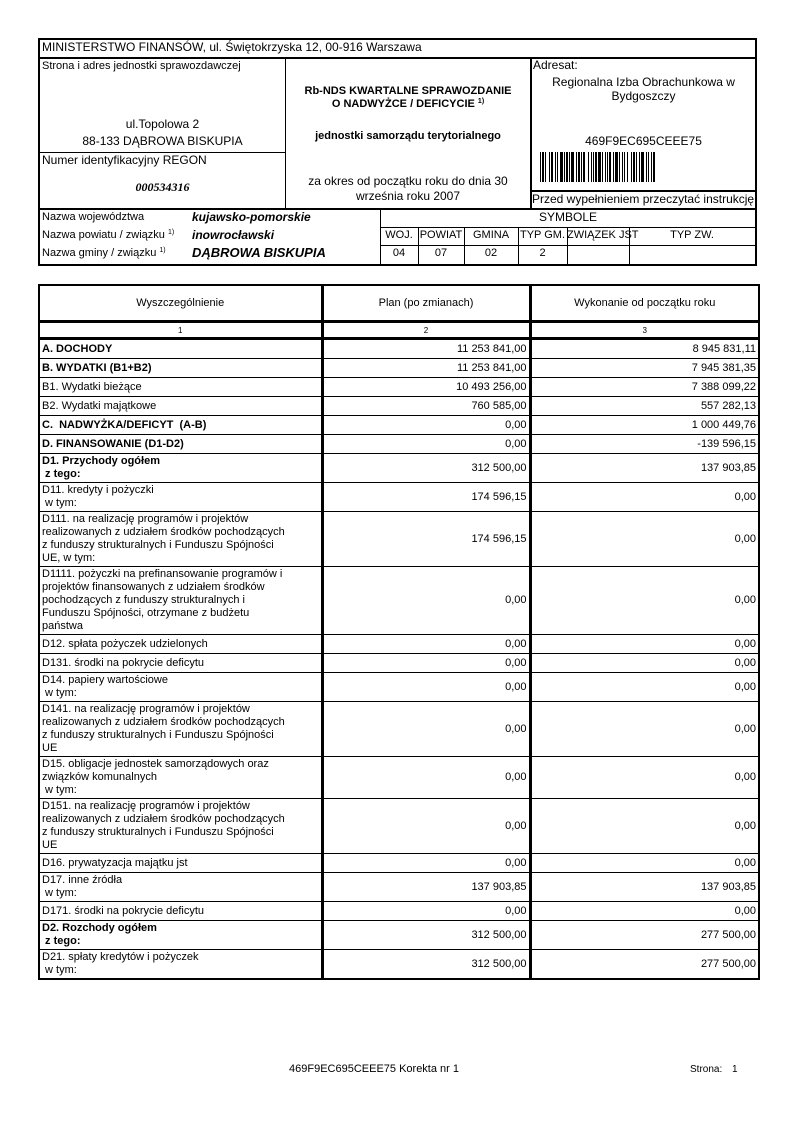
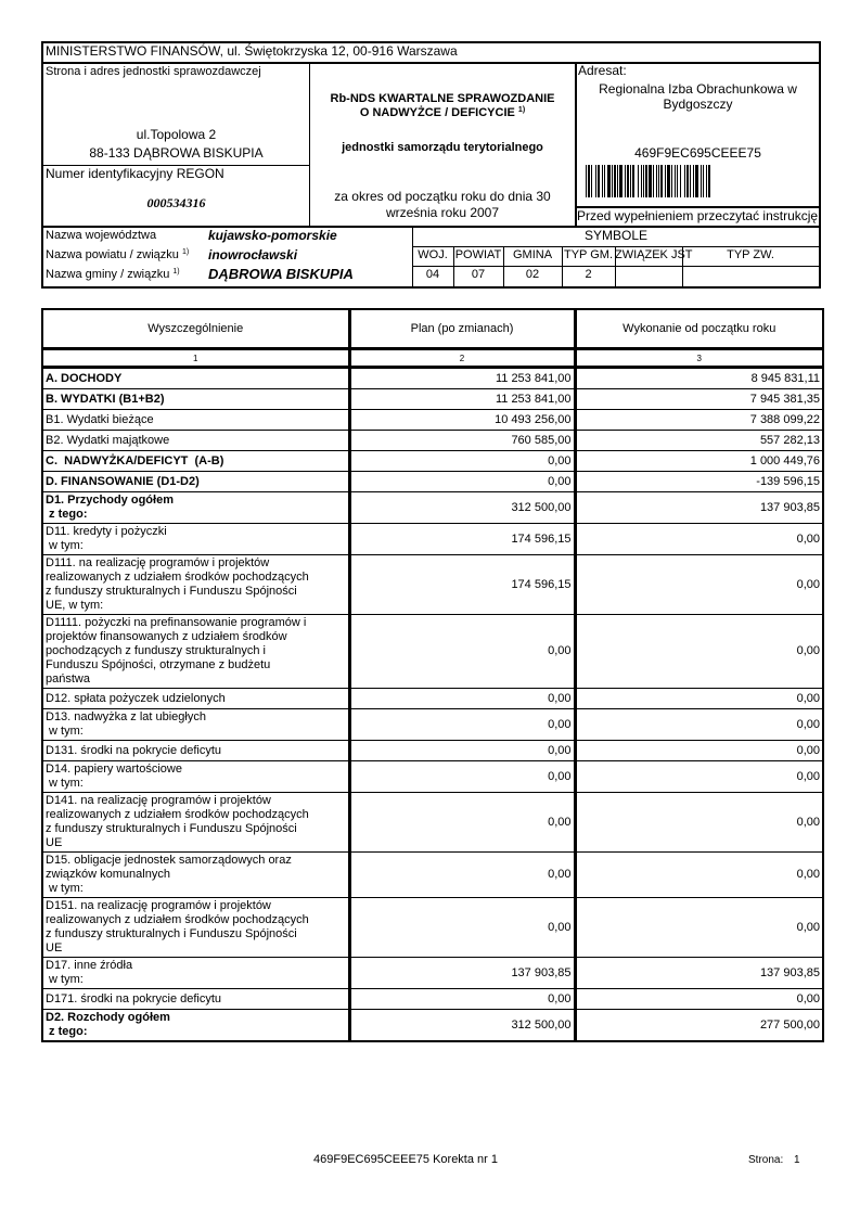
  MINISTERSTWO FINANSÓW, ul. Świętokrzyska 12, 00-916 Warszawa
  Strona i adres jednostki sprawozdawczej
  ul.Topolowa 2
  88-133 DĄBROWA BISKUPIA
  Numer identyfikacyjny REGON
  000534316
  Rb-NDS KWARTALNE SPRAWOZDANIE
  O NADWYŻCE / DEFICYCIE
  jednostki samorządu terytorialnego
  za okres od początku roku do dnia 30
  września roku 2007
  Adresat:
  Regionalna Izba Obrachunkowa w
  Bydgoszczy
  469F9EC695CEEE75
  Przed wypełnieniem przeczytać instrukcję
  Nazwa województwa
  kujawsko-pomorskie
  Nazwa powiatu / związku
  inowrocławski
  Nazwa gminy / związku
  DĄBROWA BISKUPIA
  SYMBOLE
  WOJ.
  04
  POWIAT
  07
  GMINA
  02
  TYP GM.
  2
  ZWIĄZEK J
  TYP ZW.
  Wyszczególnienie	Plan (po zmianach)	Wykonanie od początku roku
  1	2	3
  A. DOCHODY	11 253 841,00	8 945 831,11
  B. WYDATKI (B1+B2)	11 253 841,00	7 945 381,35
  B1. Wydatki bieżące	10 493 256,00	7 388 099,22
  B2. Wydatki majątkowe	760 585,00	557 282,13
  C. NADWYŻKA/DEFICYT (A-B)	0,00	1 000 449,76
  D. FINANSOWANIE (D1-D2)	0,00	-139 596,15
  D1. Przychody ogółem z tego:	312 500,00	137 903,85
  D11. kredyty i pożyczki w tym:	174 596,15	0,00
  D111. na realizację programów i projektów realizowanych z udziałem środków pochodzących z funduszy strukturalnych i Funduszu Spójności UE, w tym:	174 596,15	0,00
  D1111. pożyczki na prefinansowanie programów i projektów finansowanych z udziałem środków pochodzących z funduszy strukturalnych i Funduszu Spójności, otrzymane z budżetu państwa	0,00	0,00
  D12. spłata pożyczek udzielonych	0,00	0,00
+ D13. nadwyżka z lat ubiegłych w tym:	0,00	0,00
  D131. środki na pokrycie deficytu	0,00	0,00
  D14. papiery wartościowe w tym:	0,00	0,00
  D141. na realizację programów i projektów realizowanych z udziałem środków pochodzących z funduszy strukturalnych i Funduszu Spójności UE	0,00	0,00
  D15. obligacje jednostek samorządowych oraz związków komunalnych w tym:	0,00	0,00
  D151. na realizację programów i projektów realizowanych z udziałem środków pochodzących z funduszy strukturalnych i Funduszu Spójności UE	0,00	0,00
- D16. prywatyzacja majątku jst	0,00	0,00
  D17. inne źródła w tym:	137 903,85	137 903,85
  D171. środki na pokrycie deficytu	0,00	0,00
  D2. Rozchody ogółem z tego:	312 500,00	277 500,00
- D21. spłaty kredytów i pożyczek w tym:	312 500,00	277 500,00
  469F9EC695CEEE75 Korekta nr 1
  Strona:
  1
